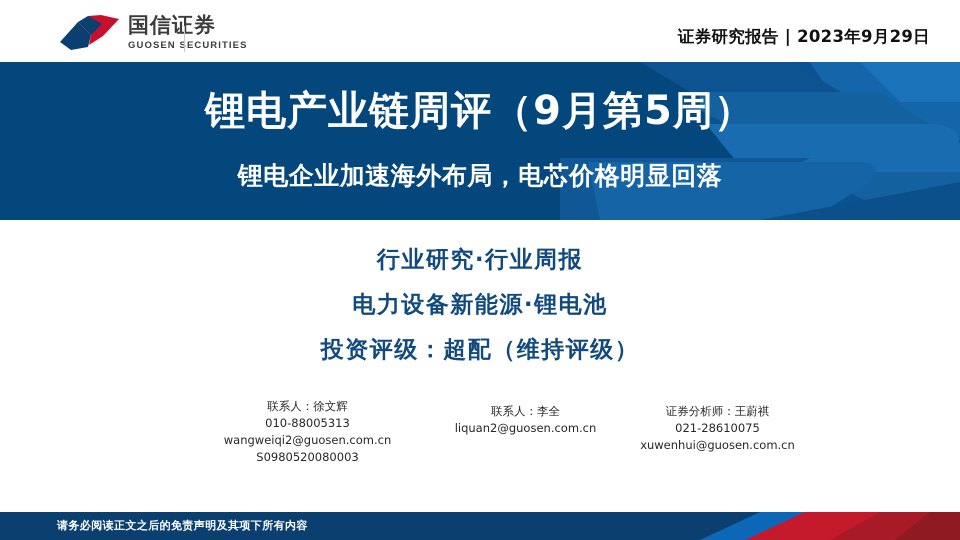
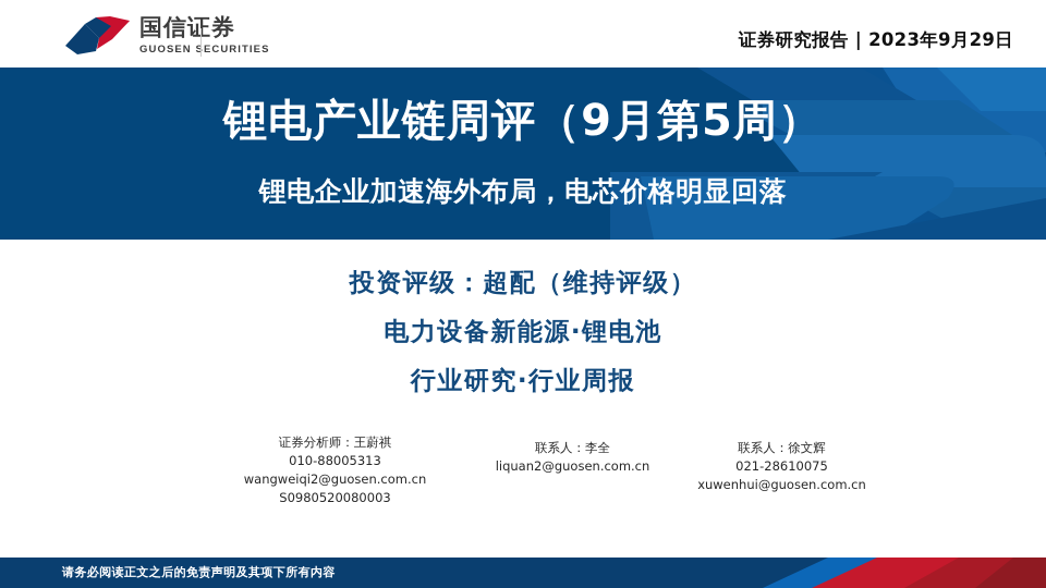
  国信证券
  GUOSENECURITIES
  证券研究报告 | 2023年9月29日
  锂电产业链周评（9月第5周）
  锂电企业加速海外布局，电芯价格明显回落
- 行业研究·行业周报
+ 投资评级：超配（维持评级）
  电力设备新能源·锂电池
- 投资评级：超配（维持评级）
+ 行业研究·行业周报
- 联系人：徐文辉
+ 证券分析师：王蔚祺
  010-88005313
  wangweiqi2@guosen.com.cn
  S0980520080003
  联系人：李全
  liquan2@guosen.com.cn
- 证券分析师：王蔚祺
+ 联系人：徐文辉
  021-28610075
  xuwenhui@guosen.com.cn
  请务必阅读正文之后的免责声明及其项下所有内容
